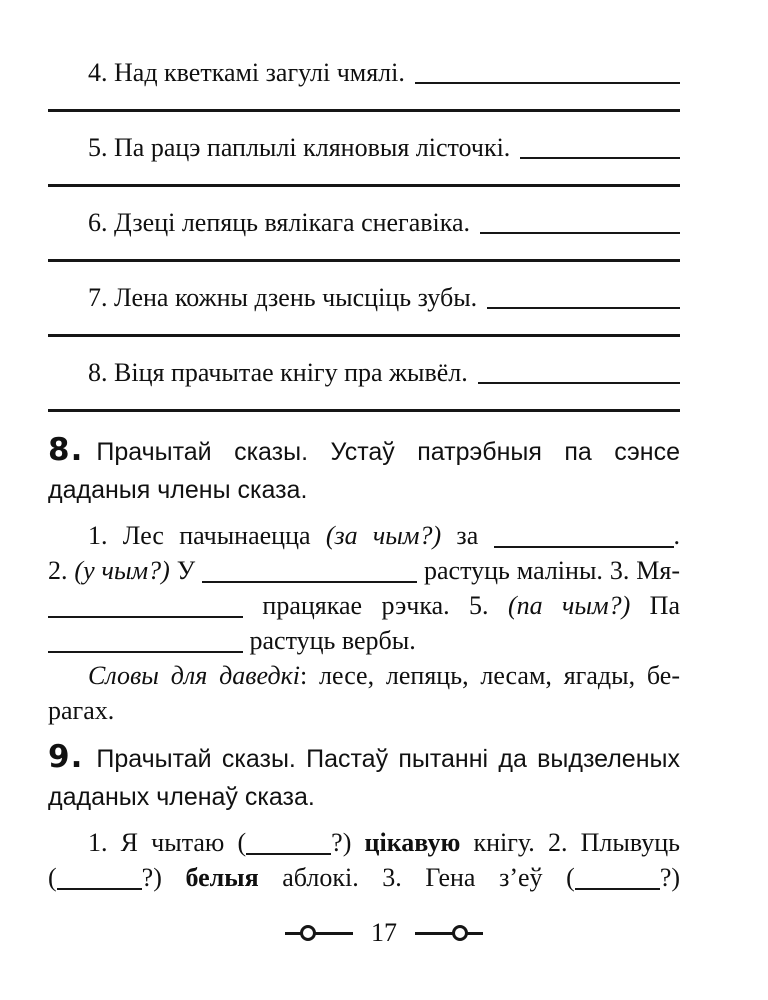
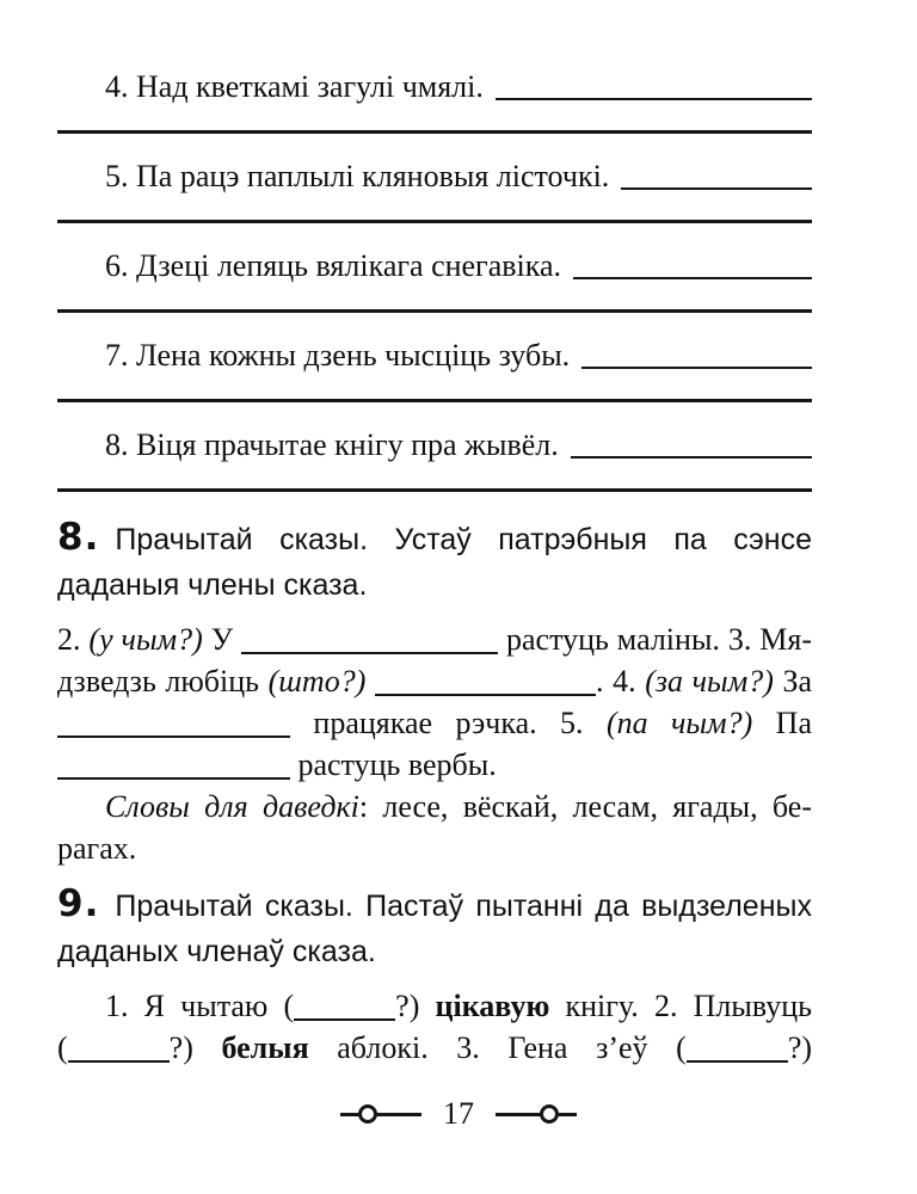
  4. Над кветкамі загулі чмялі.
  5. Па рацэ паплылі кляновыя лісточкі.
  6. Дзеці лепяць вялікага снегавіка.
  7. Лена кожны дзень чысціць зубы.
  8. Віця прачытае кнігу пра жывёл.
  8. Прачытай сказы. Устаў патрэбныя па сэнсе даданыя члены сказа.
- 1. Лес пачынаецца (за чым?) за .
  2. (у чым?) У растуць маліны. 3. Мя-
+ дзведзь любіць (што?) . 4. (за чым?) За
  працякае рэчка. 5. (па чым?) Па
  растуць вербы.
- Словы для даведкі: лесе, лепяць, лесам, ягады, бе-
+ Словы для даведкі: лесе, вёскай, лесам, ягады, бе-
  рагах.
  9. Прачытай сказы. Пастаў пытанні да выдзеленых даданых членаў сказа.
  1. Я чытаю ( ?) цікавую кнігу. 2. Плывуць
  ( ?) белыя аблокі. 3. Гена з’еў ( ?)
  17
